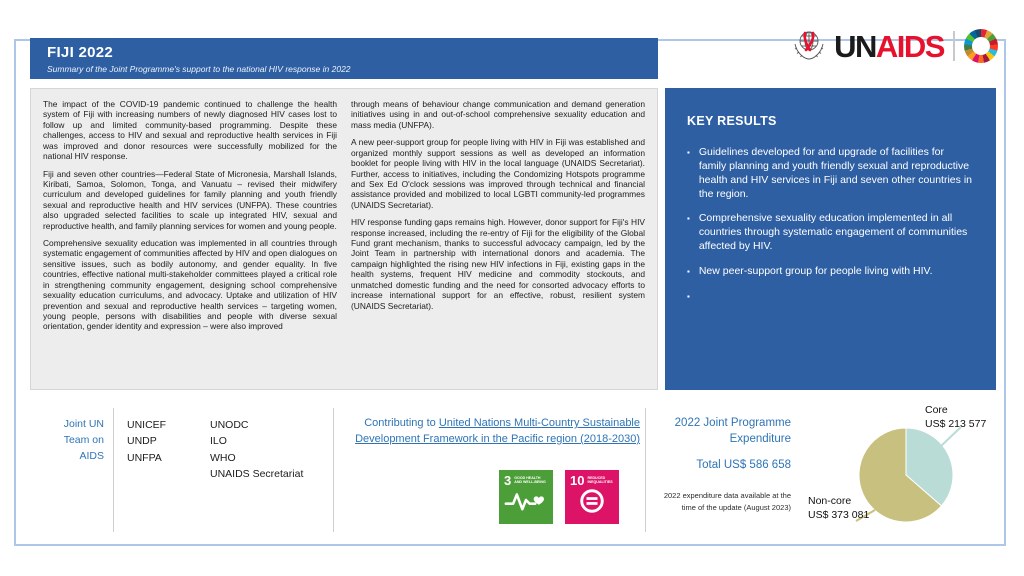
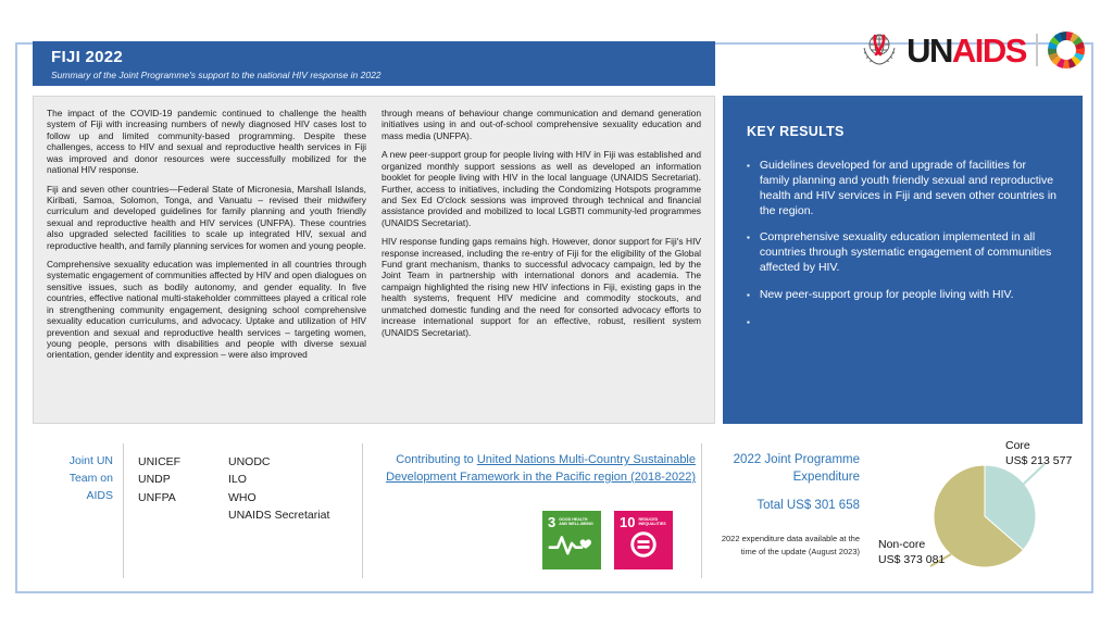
  FIJI 2022
  Summary of the Joint Programme's support to the national HIV response in 2022
  UNAIDS
  The impact of the COVID-19 pandemic continued to challenge the health system of Fiji with increasing numbers of newly diagnosed HIV cases lost to follow up and limited community-based programming. Despite these challenges, access to HIV and sexual and reproductive health services in Fiji was improved and donor resources were successfully mobilized for the national HIV response.
  Fiji and seven other countries—Federal State of Micronesia, Marshall Islands, Kiribati, Samoa, Solomon, Tonga, and Vanuatu – revised their midwifery curriculum and developed guidelines for family planning and youth friendly sexual and reproductive health and HIV services (UNFPA). These countries also upgraded selected facilities to scale up integrated HIV, sexual and reproductive health, and family planning services for women and young people.
  Comprehensive sexuality education was implemented in all countries through systematic engagement of communities affected by HIV and open dialogues on sensitive issues, such as bodily autonomy, and gender equality. In five countries, effective national multi-stakeholder committees played a critical role in strengthening community engagement, designing school comprehensive sexuality education curriculums, and advocacy. Uptake and utilization of HIV prevention and sexual and reproductive health services – targeting women, young people, persons with disabilities and people with diverse sexual orientation, gender identity and expression – were also improved
  through means of behaviour change communication and demand generation initiatives using in and out-of-school comprehensive sexuality education and mass media (UNFPA).
  A new peer-support group for people living with HIV in Fiji was established and organized monthly support sessions as well as developed an information booklet for people living with HIV in the local language (UNAIDS Secretariat). Further, access to initiatives, including the Condomizing Hotspots programme and Sex Ed O'clock sessions was improved through technical and financial assistance provided and mobilized to local LGBTI community-led programmes (UNAIDS Secretariat).
  HIV response funding gaps remains high. However, donor support for Fiji's HIV response increased, including the re-entry of Fiji for the eligibility of the Global Fund grant mechanism, thanks to successful advocacy campaign, led by the Joint Team in partnership with international donors and academia. The campaign highlighted the rising new HIV infections in Fiji, existing gaps in the health systems, frequent HIV medicine and commodity stockouts, and unmatched domestic funding and the need for consorted advocacy efforts to increase international support for an effective, robust, resilient system (UNAIDS Secretariat).
  KEY RESULTS
  ▪
  Guidelines developed for and upgrade of facilities for family planning and youth friendly sexual and reproductive health and HIV services in Fiji and seven other countries in the region.
  ▪
  Comprehensive sexuality education implemented in all countries through systematic engagement of communities affected by HIV.
  ▪
  New peer-support group for people living with HIV.
  ▪
  Joint UN Team on AIDS
  UNICEF
  UNDP
  UNFPA
  UNODC
  ILO
  WHO
  UNAIDS Secretariat
- Contributing to United Nations Multi-Country Sustainable Development Framework in the Pacific region (2018-2030)
+ Contributing to United Nations Multi-Country Sustainable Development Framework in the Pacific region (2018-2022)
  3
  10
  2022 Joint Programme Expenditure
- Total US$ 586 658
+ Total US$ 301 658
  2022 expenditure data available at the time of the update (August 2023)
  Core
  US$ 213 577
  Non-core
  US$ 373 081
